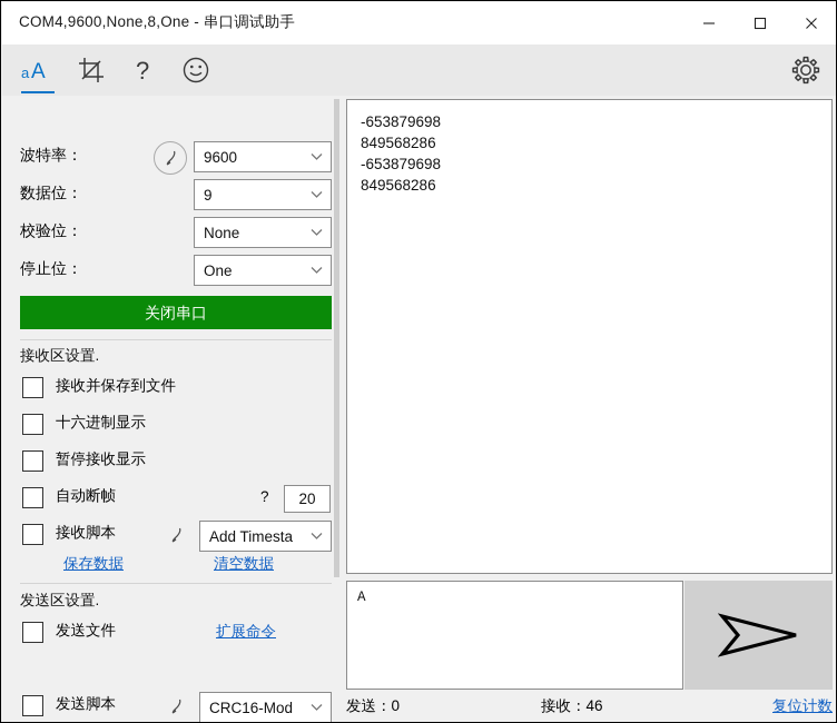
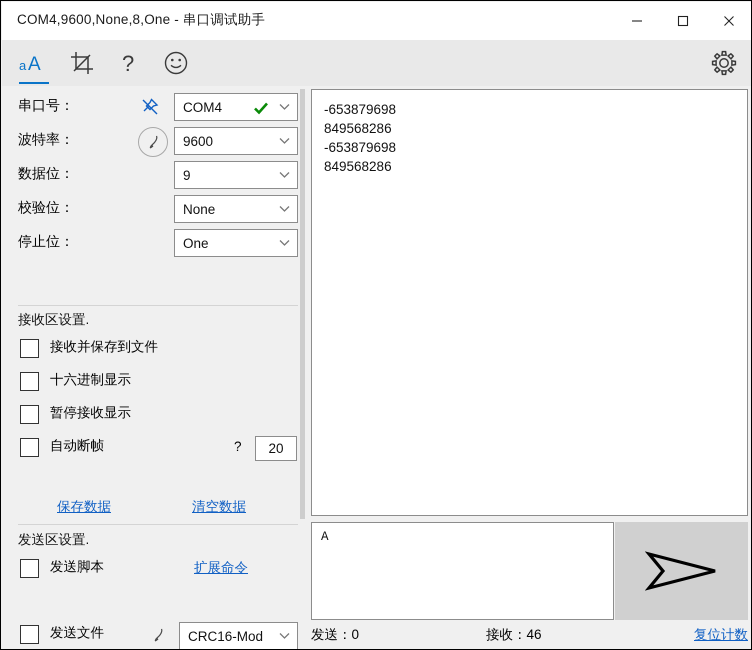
  COM4,9600,None,8,One - 串口调试助手
  a
  A
  ?
+ 串口号：
+ COM4
  波特率：
  9600
  数据位：
  9
  校验位：
  None
  停止位：
  One
- 关闭串口
  接收区设置.
  接收并保存到文件
  十六进制显示
  暂停接收显示
  自动断帧
  ?
  20
- 接收脚本
- Add Timesta
  保存数据
  清空数据
  发送区设置.
- 发送文件
+ 发送脚本
  扩展命令
- 发送脚本
+ 发送文件
  CRC16-Mod
  -653879698
  849568286
  -653879698
  849568286
  A
  发送：0
  接收：46
  复位计数
